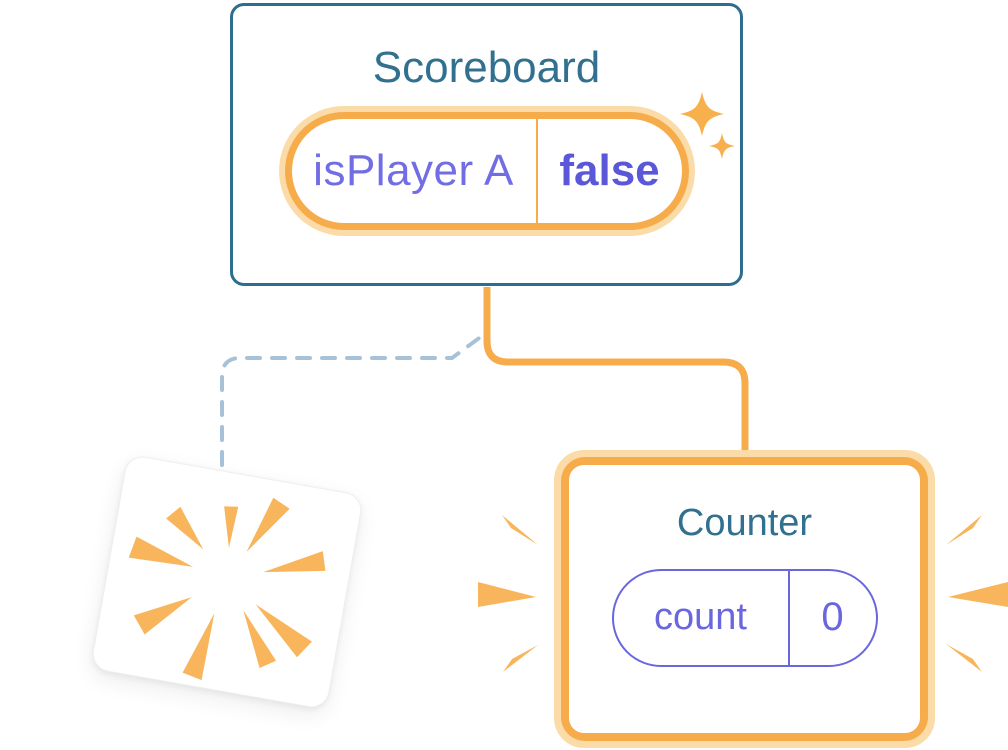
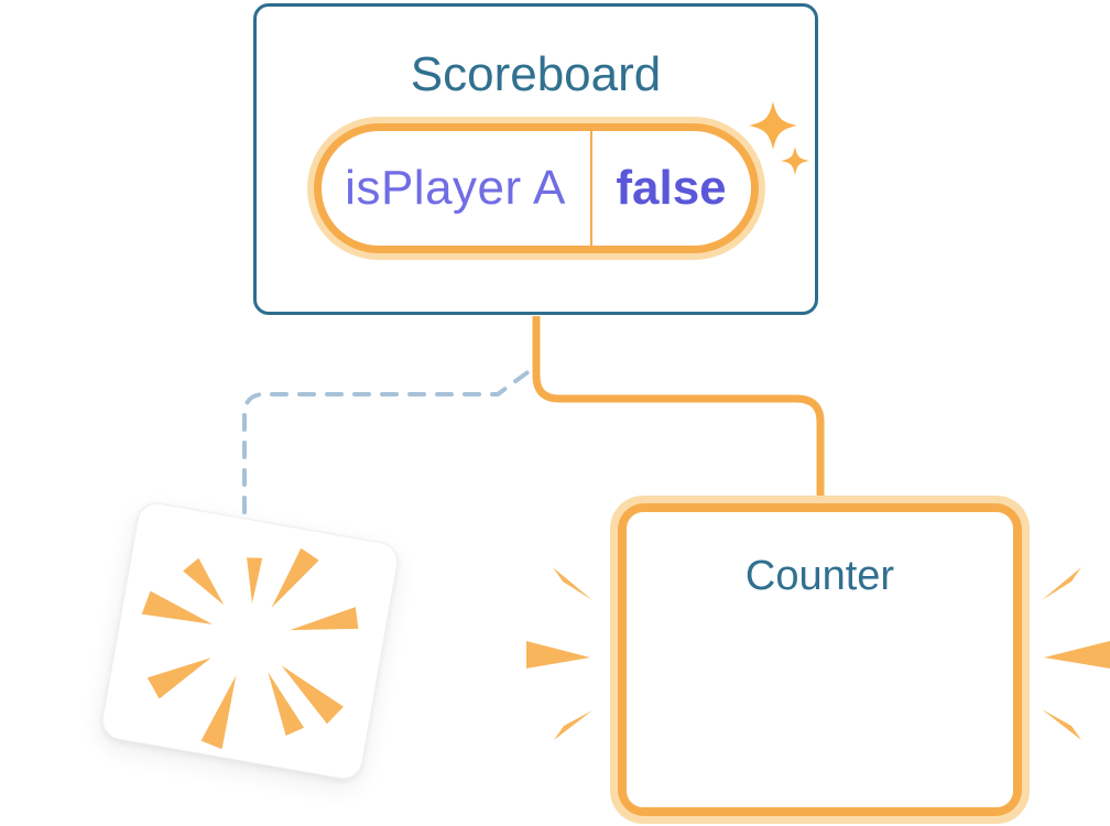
  Scoreboard
  isPlayer A
  false
  Counter
- count
- 0
